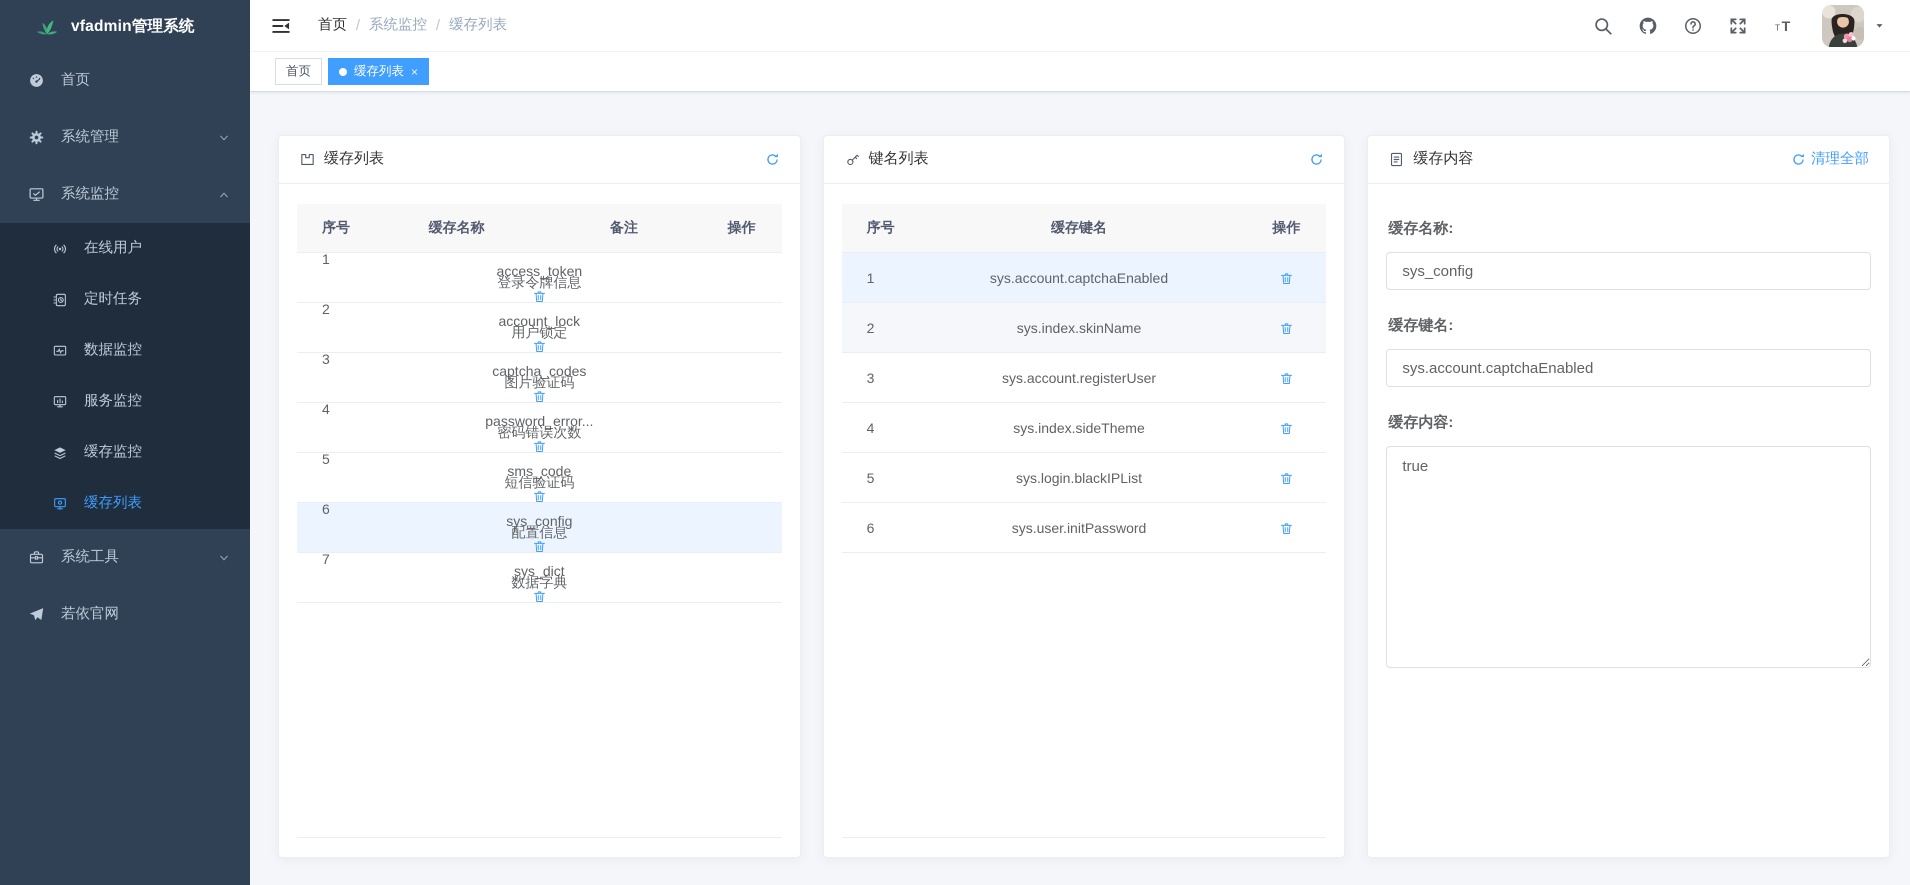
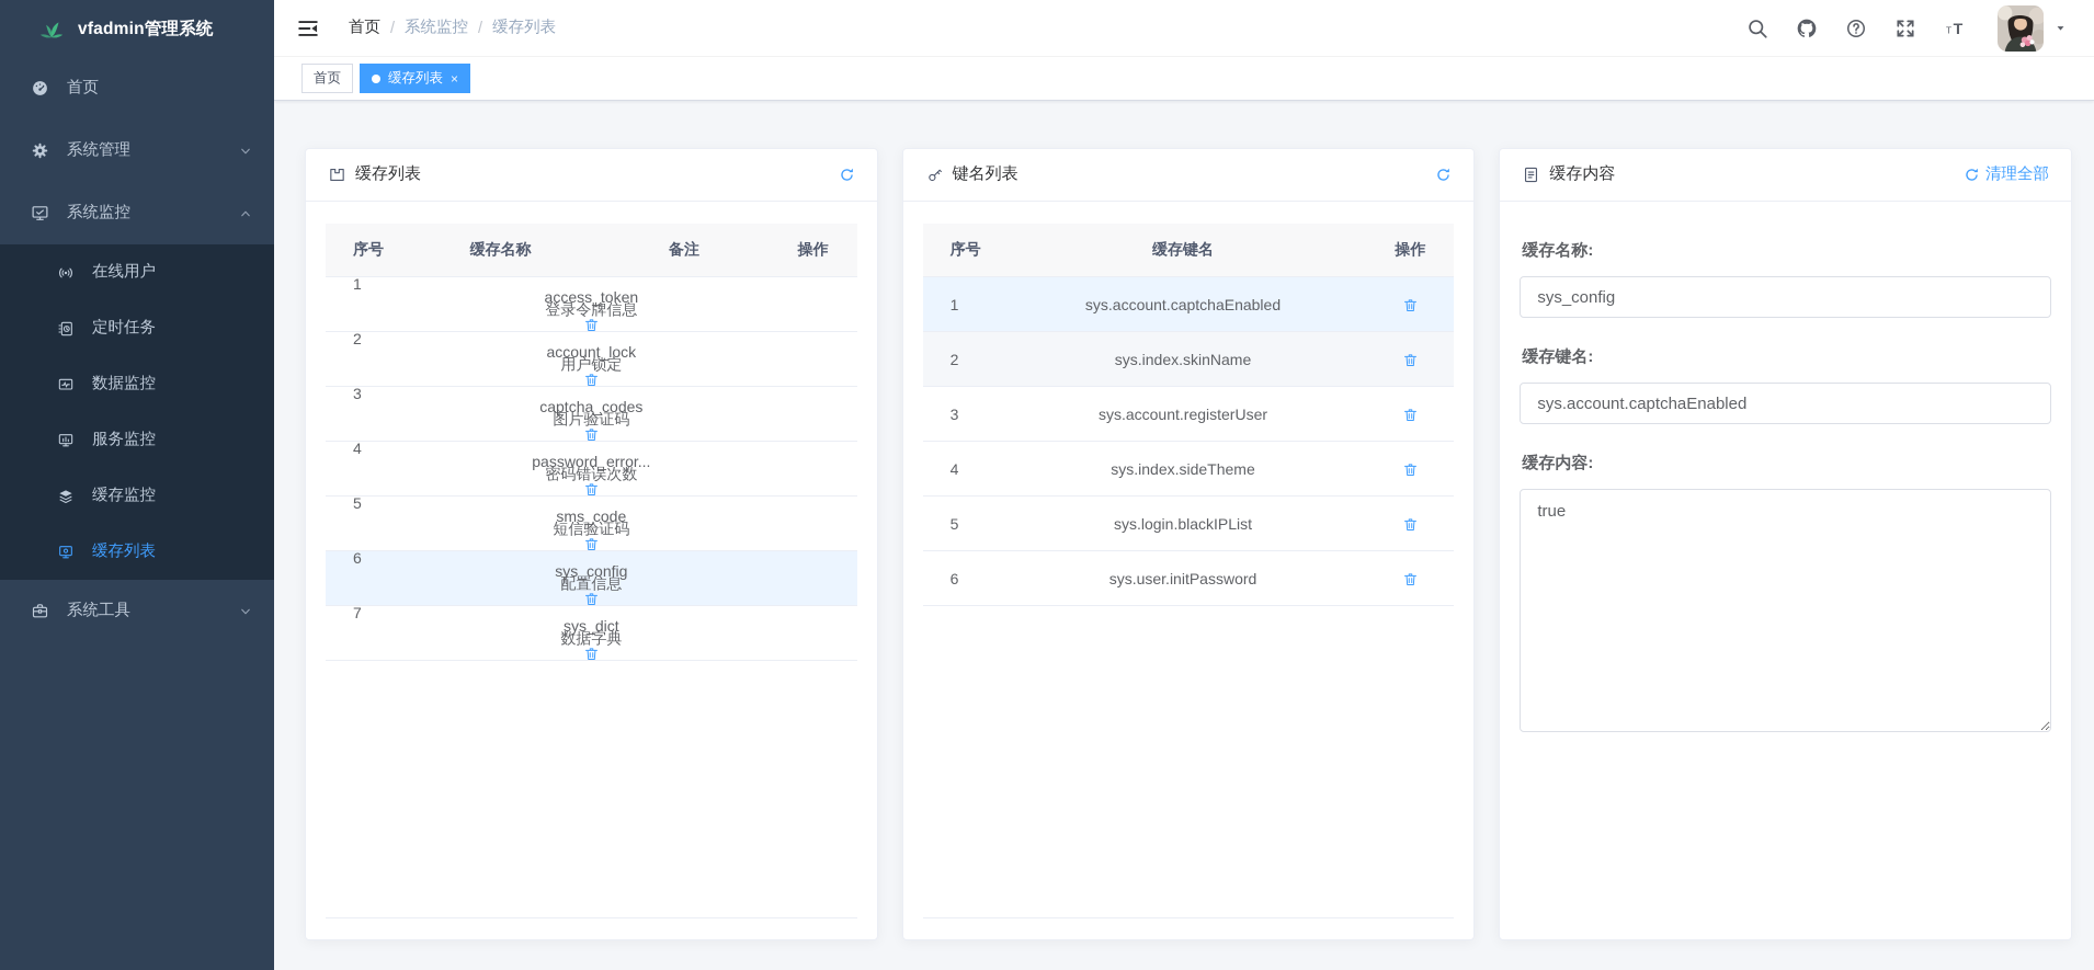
  vfadmin管理系统
  首页
  系统管理
  系统监控
  在线用户
  定时任务
  数据监控
  服务监控
  缓存监控
  缓存列表
  系统工具
- 若依官网
  首页
  /
  系统监控
  /
  缓存列表
  首页
  缓存列表
  ×
  缓存列表
  序号
  缓存名称
  备注
  操作
  1
  access_token
  登录令牌信息
  2
  account_lock
  用户锁定
  3
  captcha_codes
  图片验证码
  4
  password_error...
  密码错误次数
  5
  sms_code
  短信验证码
  6
  sys_config
  配置信息
  7
  sys_dict
  数据字典
  键名列表
  序号
  缓存键名
  操作
  1
  sys.account.captchaEnabled
  2
  sys.index.skinName
  3
  sys.account.registerUser
  4
  sys.index.sideTheme
  5
  sys.login.blackIPList
  6
  sys.user.initPassword
  缓存内容
  清理全部
  缓存名称:
  sys_config
  缓存键名:
  sys.account.captchaEnabled
  缓存内容:
  true
